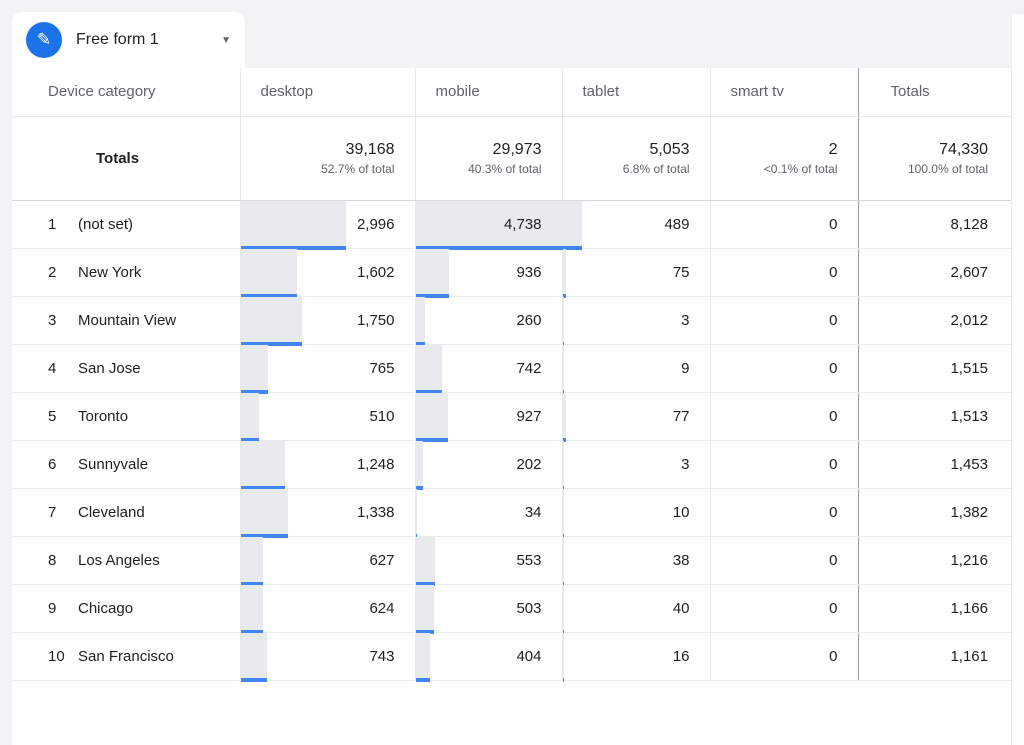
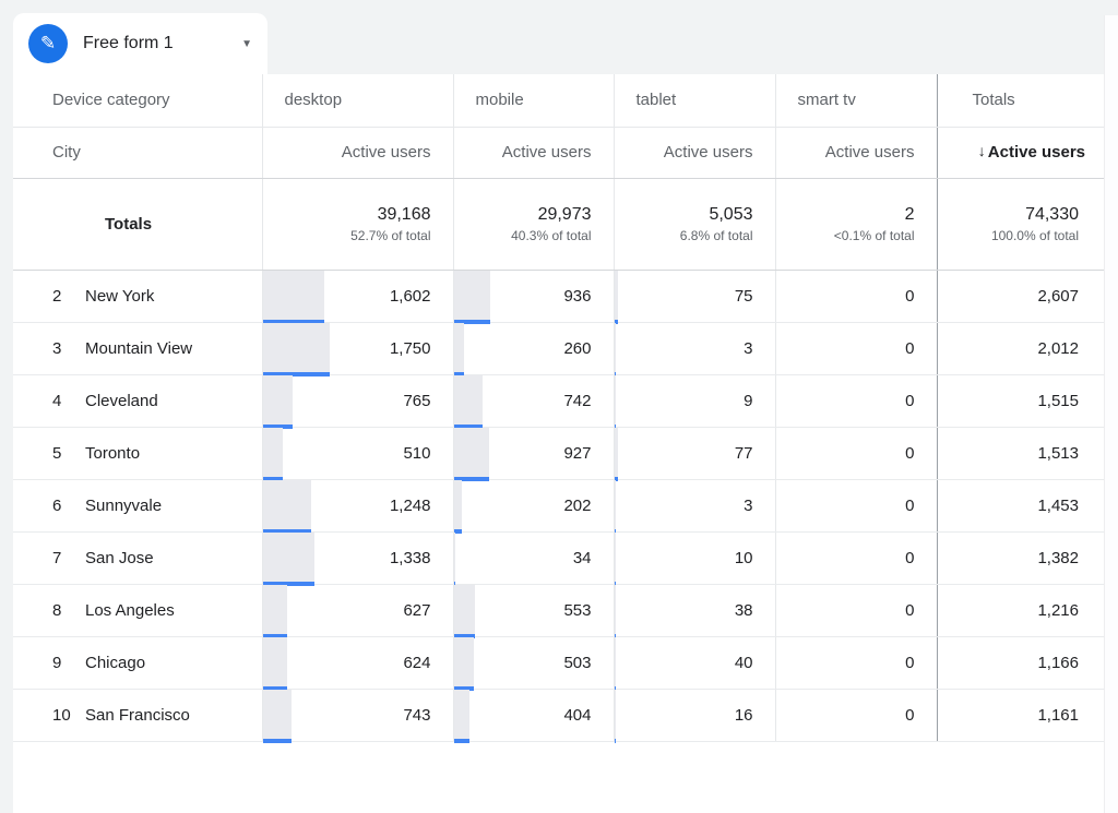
  ✎
  Free form 1
  ▼
  Device category	desktop	mobile	tablet	smart tv	Totals
+ City	Active users	Active users	Active users	Active users	↓ Active users
  Totals	39,16852.7% of total	29,97340.3% of total	5,0536.8% of total	2<0.1% of total	74,330100.0% of total
- 1 (not set)	2,996	4,738	489	0	8,128
  2 New York	1,602	936	75	0	2,607
  3 Mountain View	1,750	260	3	0	2,012
- 4 San Jose	765	742	9	0	1,515
+ 4 Cleveland	765	742	9	0	1,515
  5 Toronto	510	927	77	0	1,513
  6 Sunnyvale	1,248	202	3	0	1,453
- 7 Cleveland	1,338	34	10	0	1,382
+ 7 San Jose	1,338	34	10	0	1,382
  8 Los Angeles	627	553	38	0	1,216
  9 Chicago	624	503	40	0	1,166
  10 San Francisco	743	404	16	0	1,161
